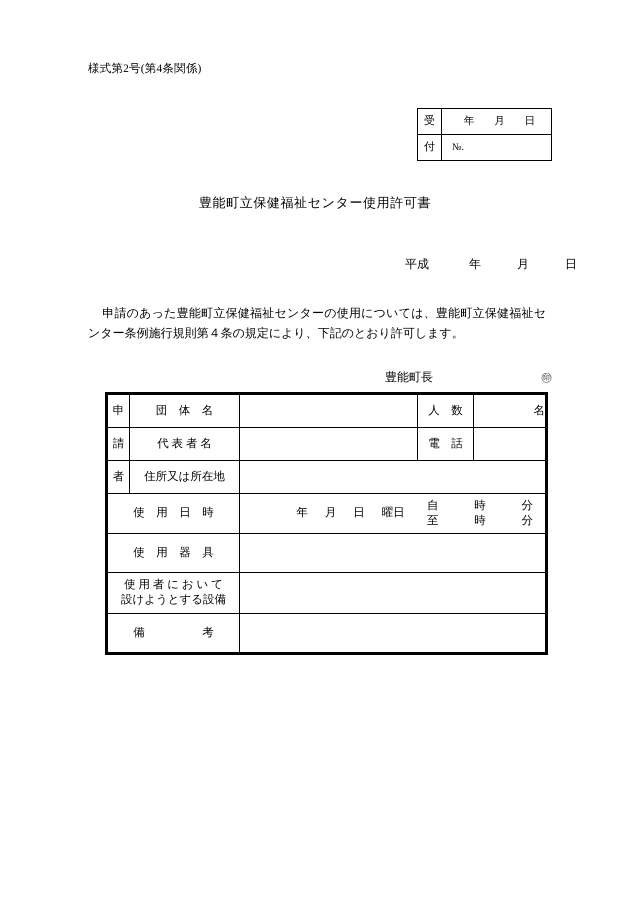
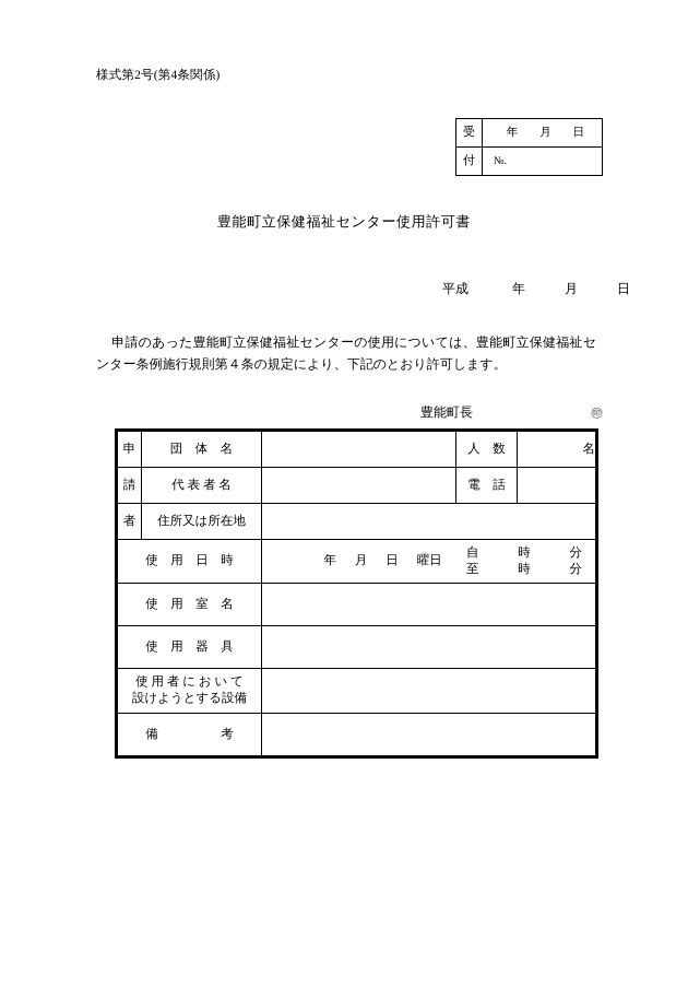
  様式第2号(第4条関係)
  受
  年
  月
  日
  付
  №.
  豊能町立保健福祉センター使用許可書
  平成 年 月 日
  申請のあった豊能町立保健福祉センターの使用については、豊能町立保健福祉センター条例施行規則第４条の規定により、下記のとおり許可します。
  豊能町長 ㊞
  申	団 体 名		人 数	名
  請	代 表 者 名		電 話
  者	住所又は所在地
  使 用 日 時	年 月 日 曜日 自 時 分 至 時 分
+ 使 用 室 名
  使 用 器 具
  使 用 者 に お い て 設けようとする設備
  備 考
